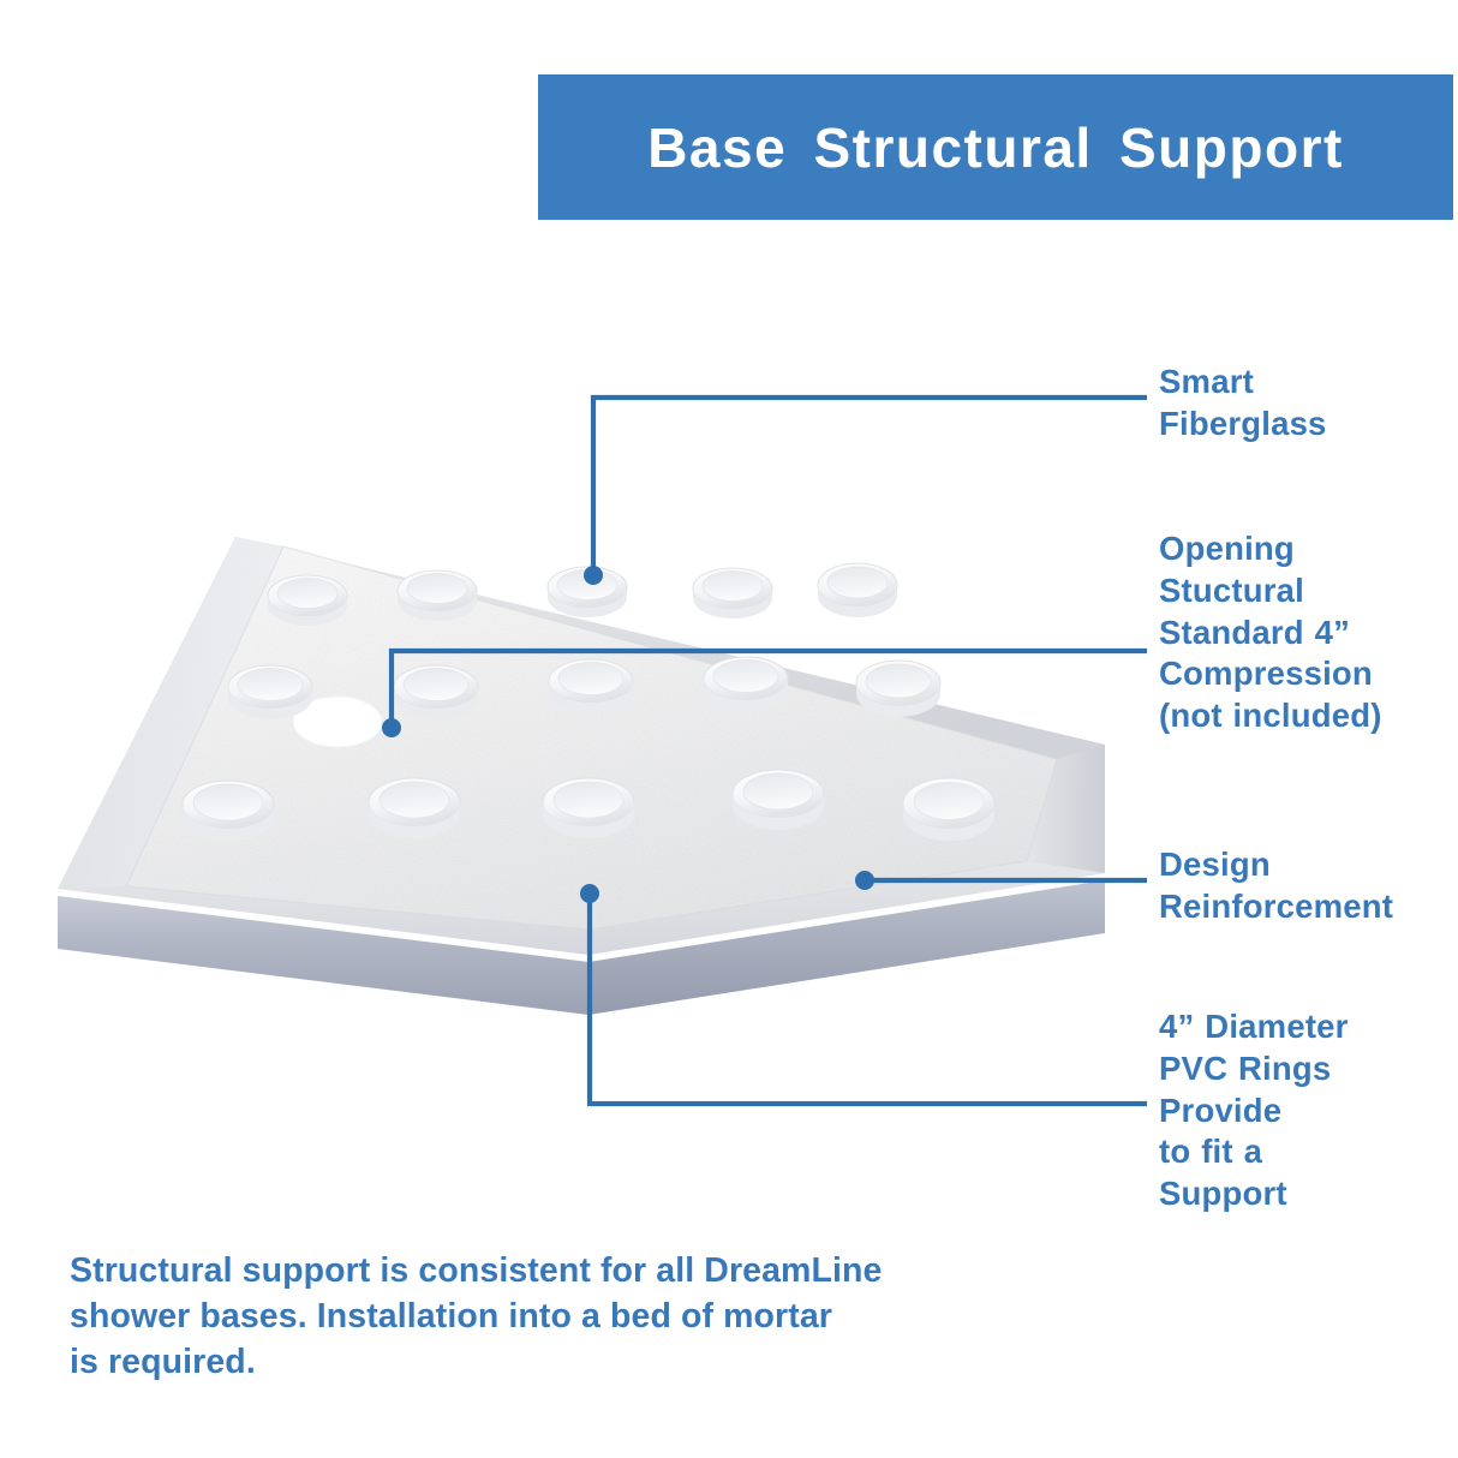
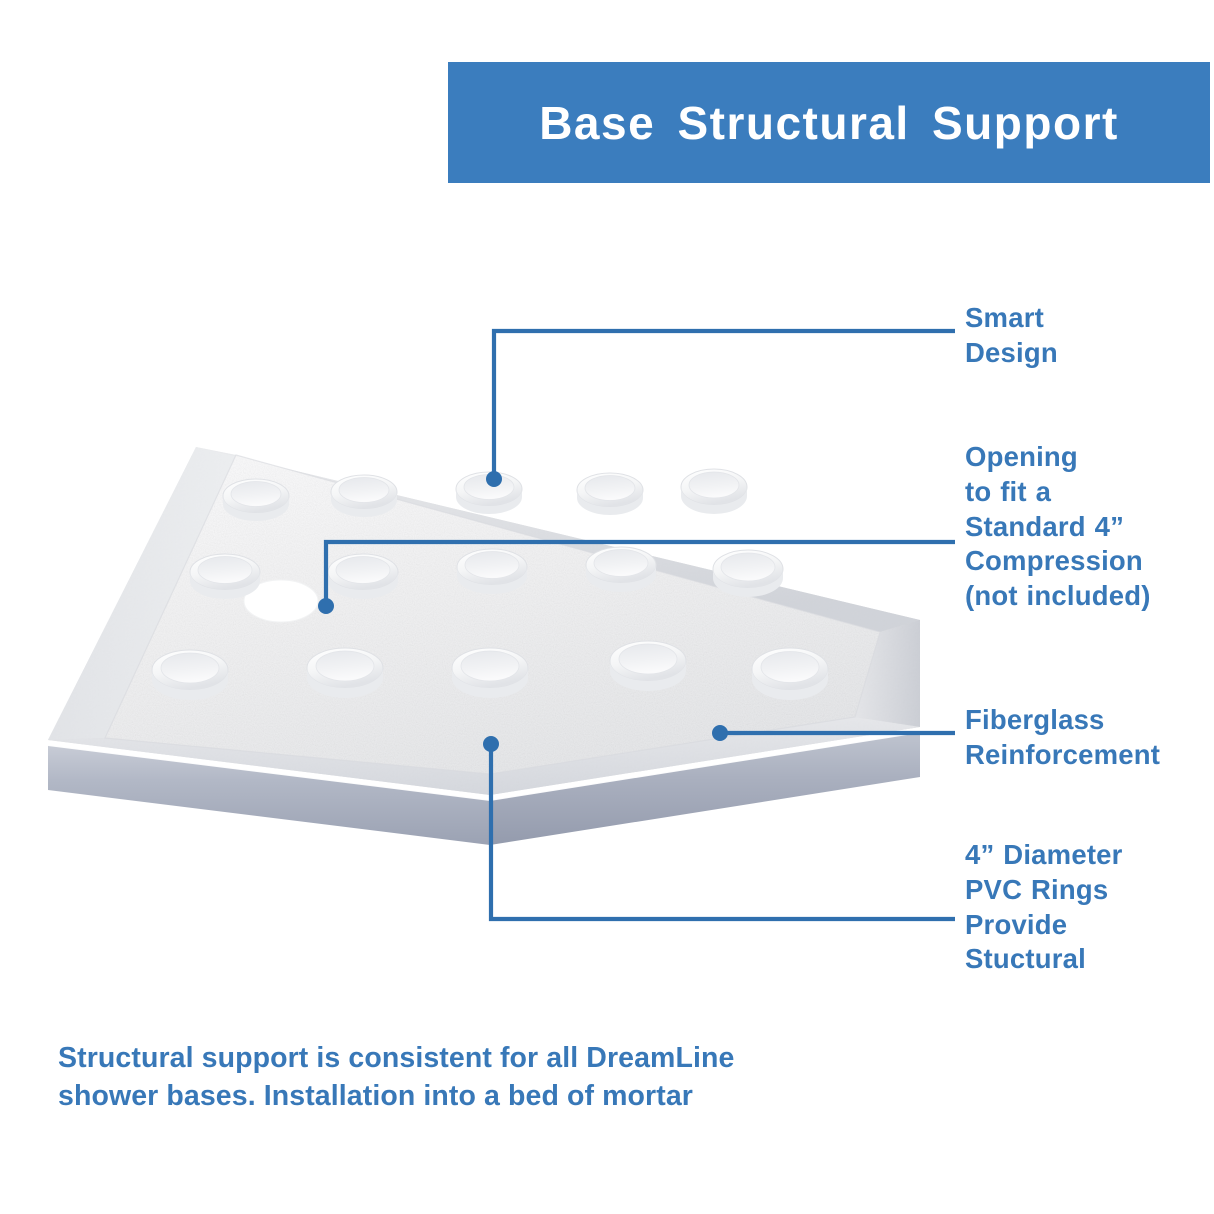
  Base Structural Support
  Smart
- Fiberglass
+ Design
  Opening
- Stuctural
+ to fit a
  Standard 4”
  Compression
  (not included)
- Design
+ Fiberglass
  Reinforcement
  4” Diameter
  PVC Rings
  Provide
- to fit a
+ Stuctural
- Support
  Structural support is consistent for all DreamLine
  shower bases. Installation into a bed of mortar
- is required.
